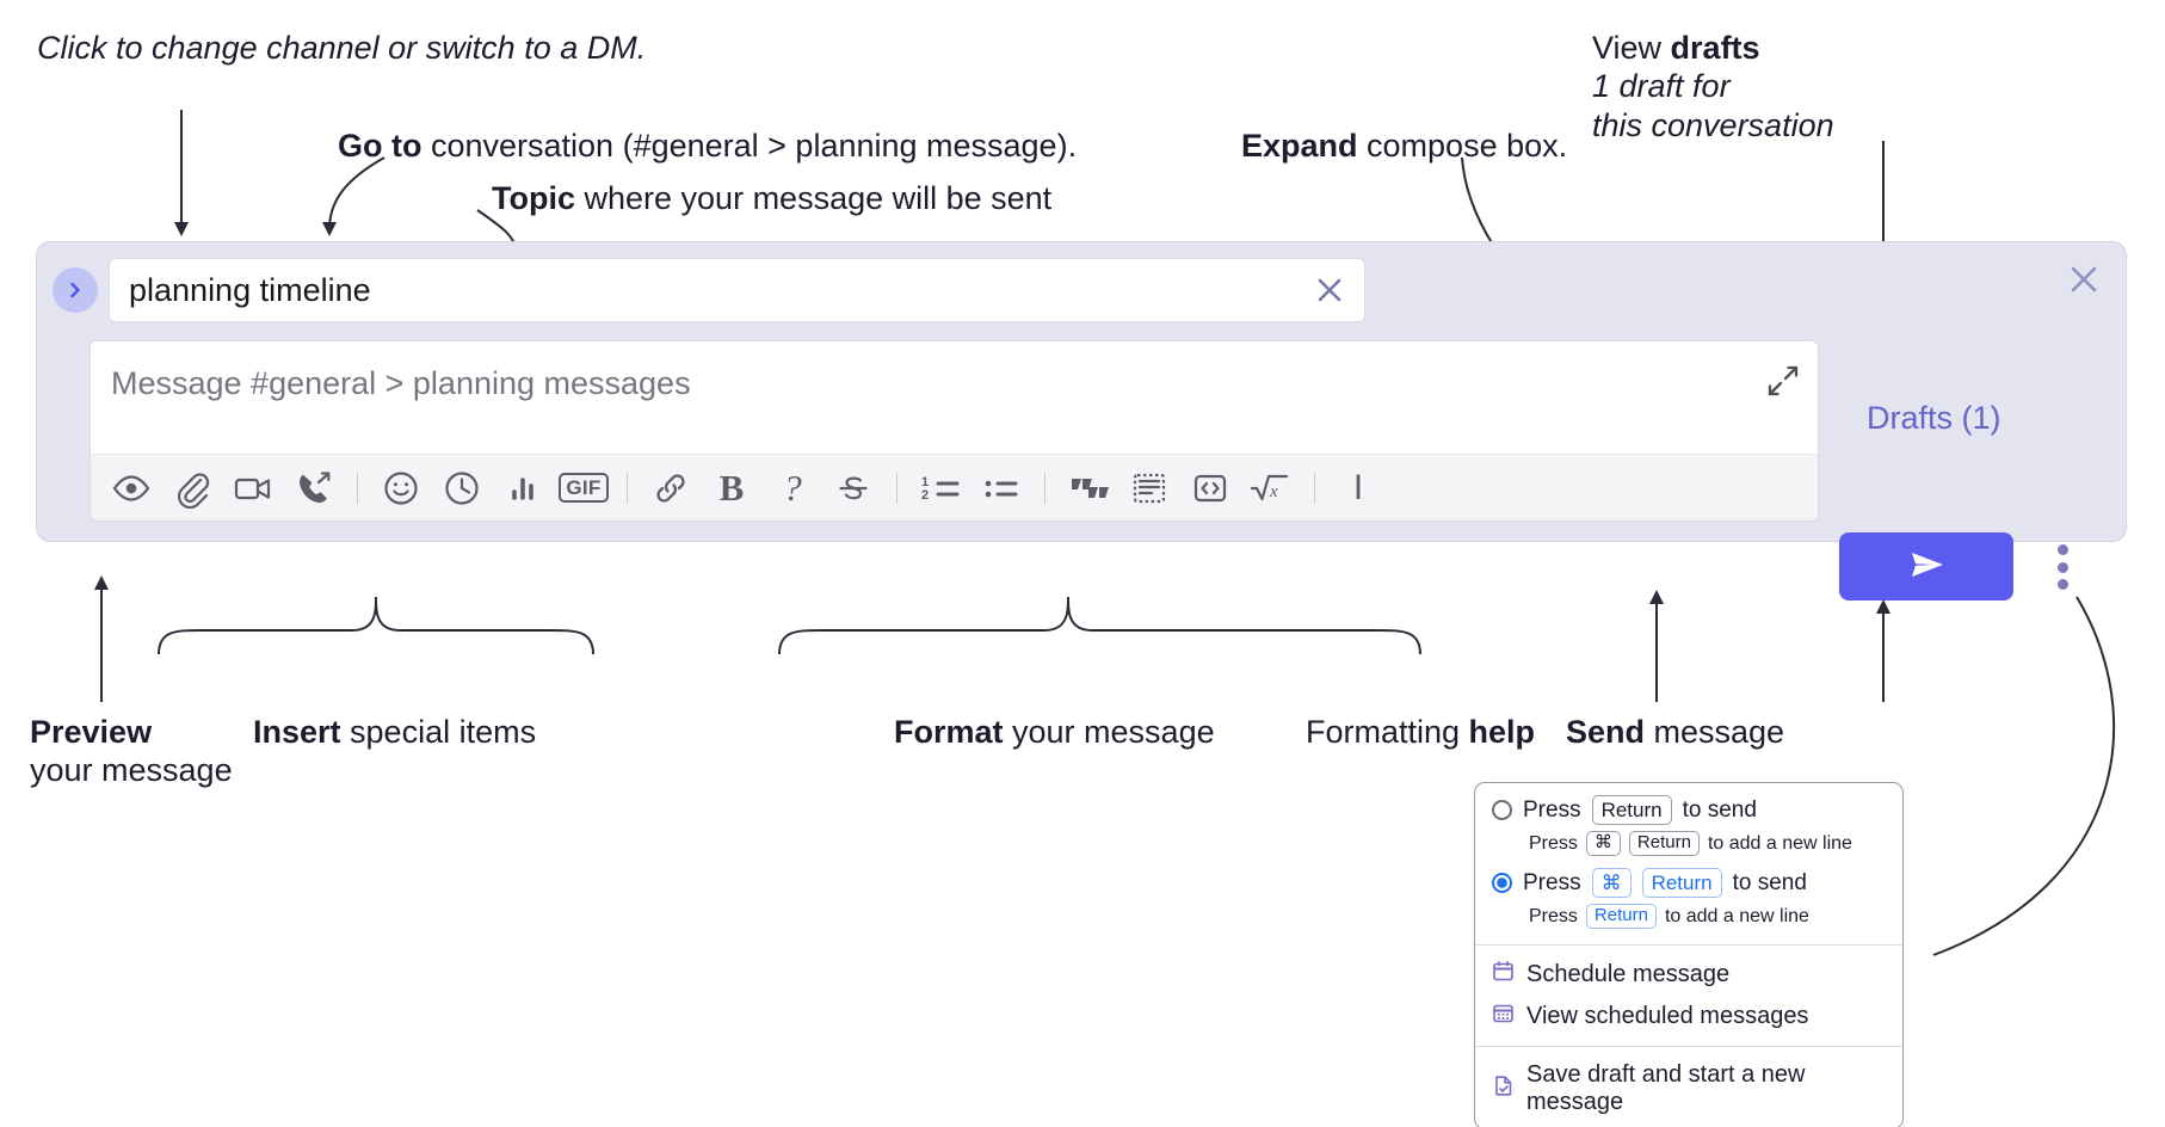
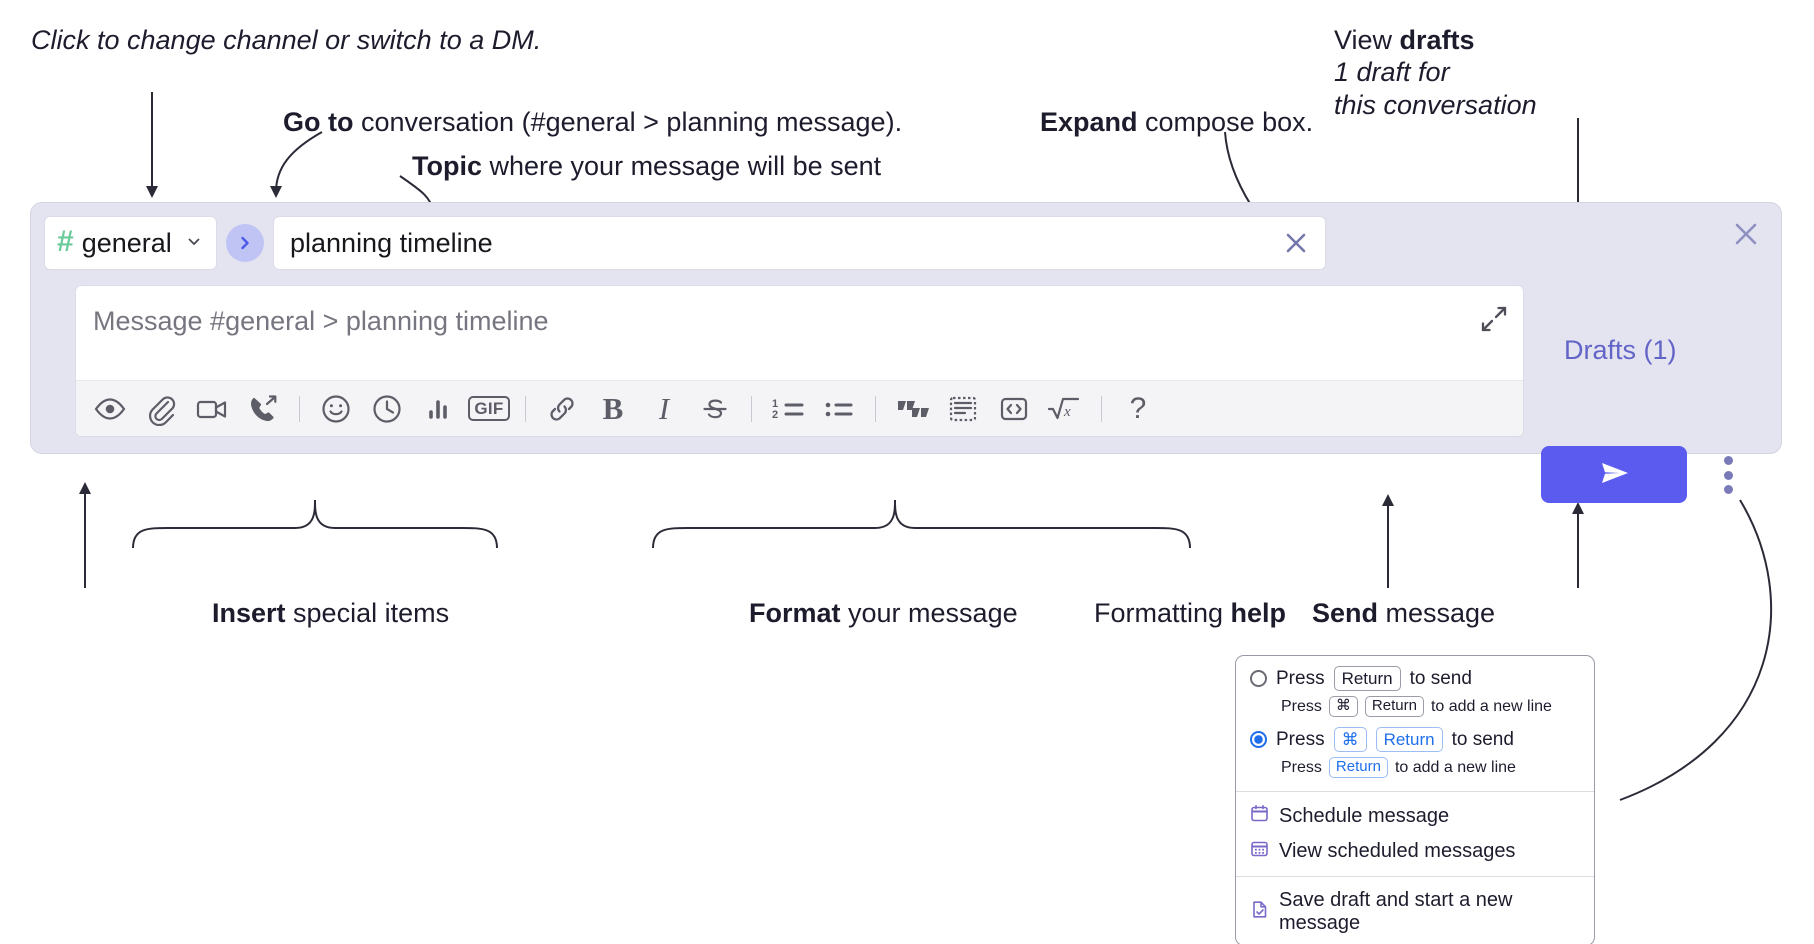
  Click to change channel or switch to a DM.
  Go to conversation (#general > planning message).
  Topic where your message will be sent
  Expand compose box.
  View drafts
  1 draft for
  this conversation
+ #
+ general
  planning timeline
- Message #general > planning messages
+ Message #general > planning timeline
  GIF
  B
- ?
+ I
  1
  2
  x
- I
+ ?
  Drafts (1)
- Preview
- your message
  Insert special items
  Format your message
  Formatting help
  Send message
  Press
  Return
  to send
  Press
  ⌘
  Return
  to add a new line
  Press
  ⌘
  Return
  to send
  Press
  Return
  to add a new line
  Schedule message
  View scheduled messages
  Save draft and start a new message
